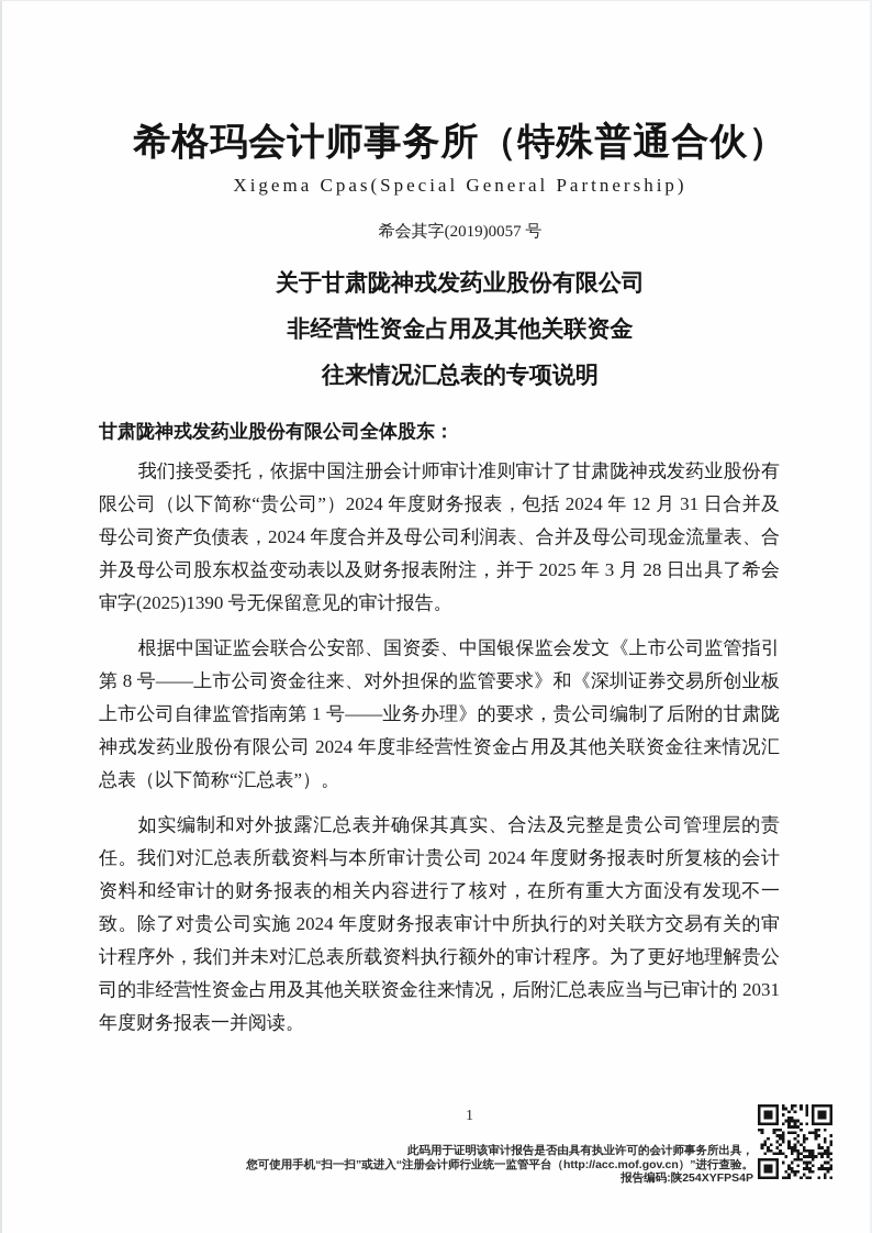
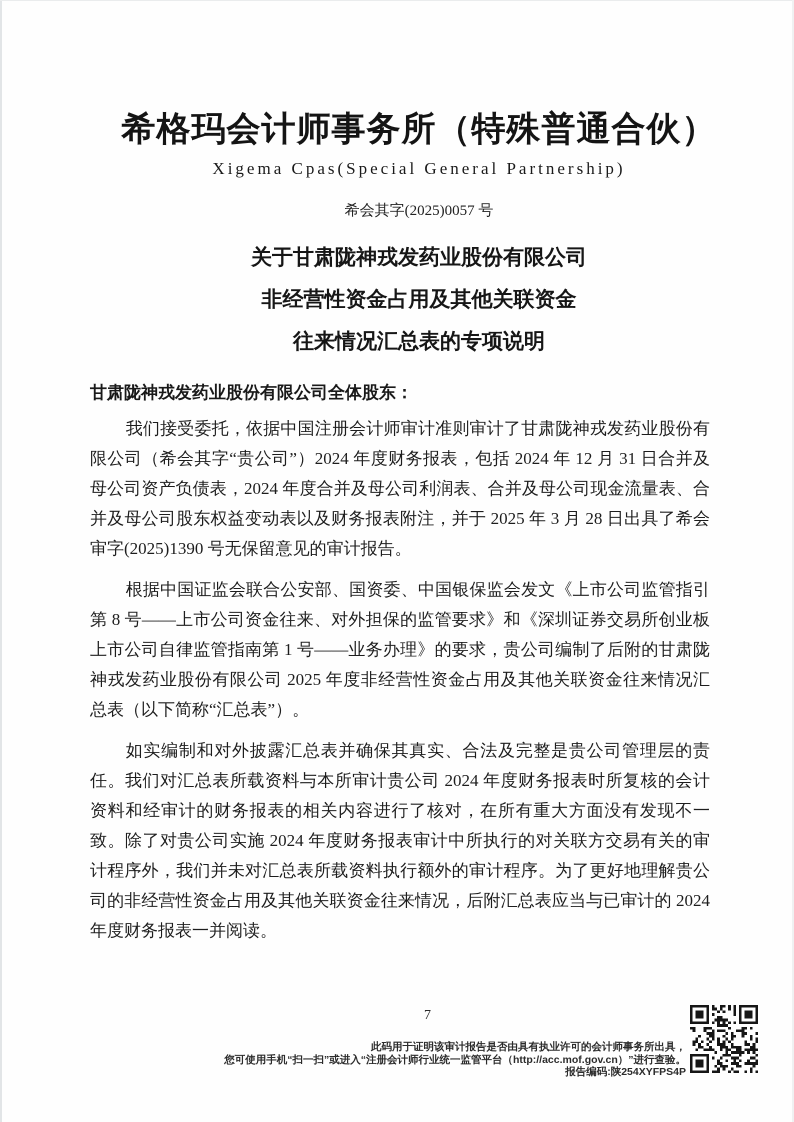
  希格玛会计师事务所（特殊普通合伙）
  Xigema Cpas(Special General Partnership)
- 希会其字(2019)0057 号
+ 希会其字(2025)0057 号
  关于甘肃陇神戎发药业股份有限公司
  非经营性资金占用及其他关联资金
  往来情况汇总表的专项说明
  甘肃陇神戎发药业股份有限公司全体股东：
- 我们接受委托，依据中国注册会计师审计准则审计了甘肃陇神戎发药业股份有限公司（以下简称“贵公司”）2024 年度财务报表，包括 2024 年 12 月 31 日合并及母公司资产负债表，2024 年度合并及母公司利润表、合并及母公司现金流量表、合并及母公司股东权益变动表以及财务报表附注，并于 2025 年 3 月 28 日出具了希会审字(2025)1390 号无保留意见的审计报告。
+ 我们接受委托，依据中国注册会计师审计准则审计了甘肃陇神戎发药业股份有限公司（希会其字“贵公司”）2024 年度财务报表，包括 2024 年 12 月 31 日合并及母公司资产负债表，2024 年度合并及母公司利润表、合并及母公司现金流量表、合并及母公司股东权益变动表以及财务报表附注，并于 2025 年 3 月 28 日出具了希会审字(2025)1390 号无保留意见的审计报告。
- 根据中国证监会联合公安部、国资委、中国银保监会发文《上市公司监管指引第 8 号——上市公司资金往来、对外担保的监管要求》和《深圳证券交易所创业板上市公司自律监管指南第 1 号——业务办理》的要求，贵公司编制了后附的甘肃陇神戎发药业股份有限公司 2024 年度非经营性资金占用及其他关联资金往来情况汇总表（以下简称“汇总表”）。
+ 根据中国证监会联合公安部、国资委、中国银保监会发文《上市公司监管指引第 8 号——上市公司资金往来、对外担保的监管要求》和《深圳证券交易所创业板上市公司自律监管指南第 1 号——业务办理》的要求，贵公司编制了后附的甘肃陇神戎发药业股份有限公司 2025 年度非经营性资金占用及其他关联资金往来情况汇总表（以下简称“汇总表”）。
- 如实编制和对外披露汇总表并确保其真实、合法及完整是贵公司管理层的责任。我们对汇总表所载资料与本所审计贵公司 2024 年度财务报表时所复核的会计资料和经审计的财务报表的相关内容进行了核对，在所有重大方面没有发现不一致。除了对贵公司实施 2024 年度财务报表审计中所执行的对关联方交易有关的审计程序外，我们并未对汇总表所载资料执行额外的审计程序。为了更好地理解贵公司的非经营性资金占用及其他关联资金往来情况，后附汇总表应当与已审计的 2031 年度财务报表一并阅读。
+ 如实编制和对外披露汇总表并确保其真实、合法及完整是贵公司管理层的责任。我们对汇总表所载资料与本所审计贵公司 2024 年度财务报表时所复核的会计资料和经审计的财务报表的相关内容进行了核对，在所有重大方面没有发现不一致。除了对贵公司实施 2024 年度财务报表审计中所执行的对关联方交易有关的审计程序外，我们并未对汇总表所载资料执行额外的审计程序。为了更好地理解贵公司的非经营性资金占用及其他关联资金往来情况，后附汇总表应当与已审计的 2024 年度财务报表一并阅读。
- 1
+ 7
  此码用于证明该审计报告是否由具有执业许可的会计师事务所出具，
  您可使用手机“扫一扫”或进入“注册会计师行业统一监管平台（http://acc.mof.gov.cn）”进行查验。
  报告编码:陕254XYFPS4P
